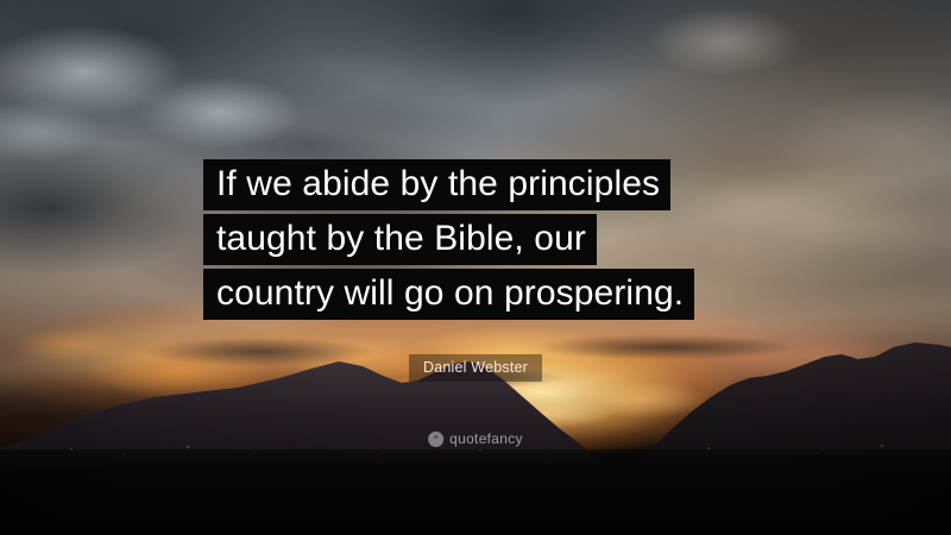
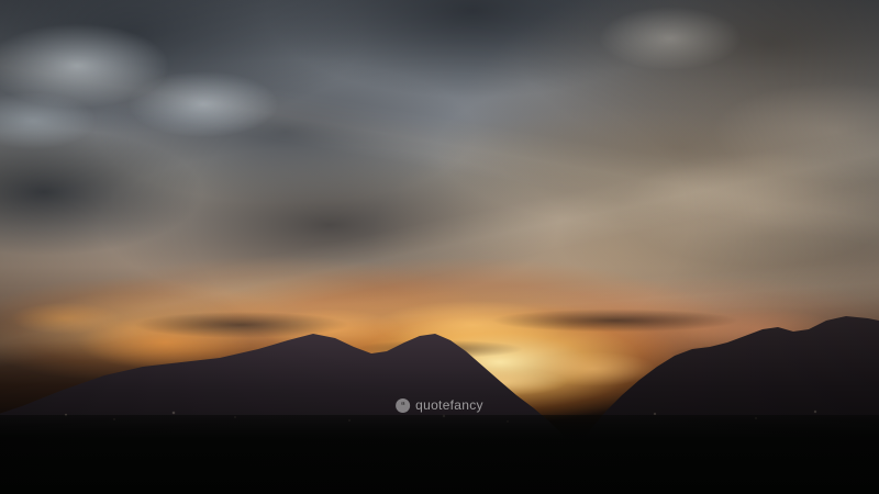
- If we abide by the principles
- taught by the Bible, our
- country will go on prospering.
- Daniel Webster
  “
  quotefancy
